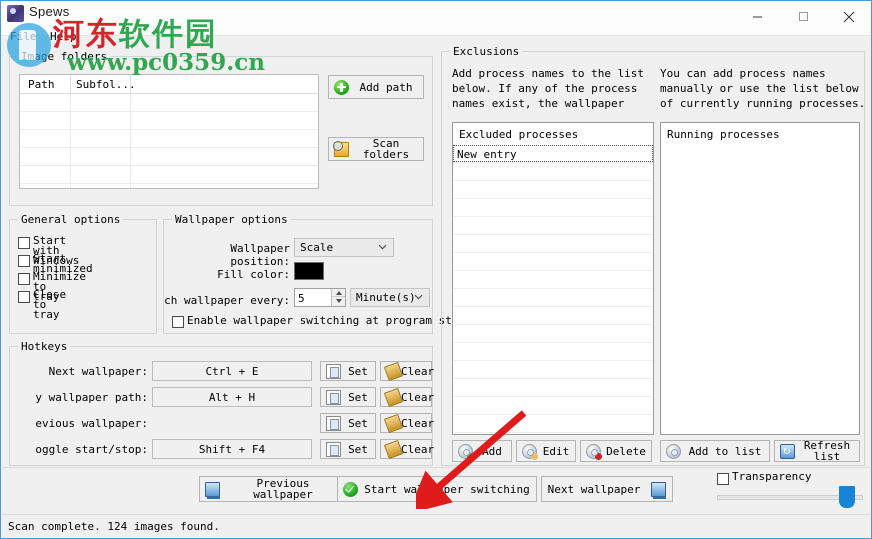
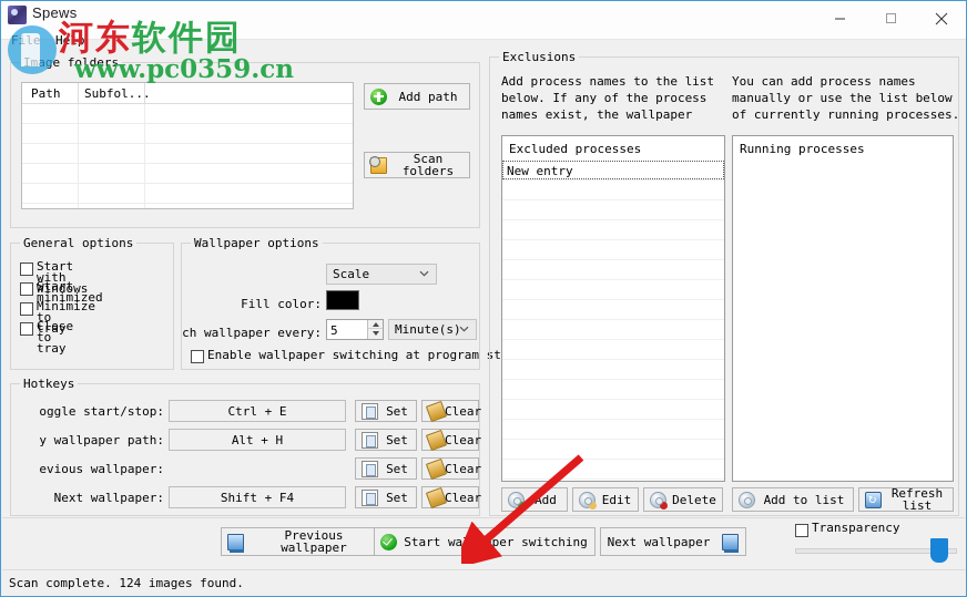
  Spews
  File
  Help
  Image folders
  Path
  Subfol...
  Add path
  Scan folders
  General options
  Start with
  Windows
  Start
  minimized
  Minimize to
  tray
  Close to tray
  Wallpaper options
- Wallpaper position:
  Scale
  Fill color:
  ch wallpaper every:
  5
  Minute(s)
  Enable wallpaper switching at program st
  Hotkeys
- Next wallpaper:
+ oggle start/stop:
  Ctrl + E
  Set
  Clear
  y wallpaper path:
  Alt + H
  Set
  Clear
  evious wallpaper:
  Set
  Clear
- oggle start/stop:
+ Next wallpaper:
  Shift + F4
  Set
  Clear
  Exclusions
  Add process names to the list
  below. If any of the process
  names exist, the wallpaper
  You can add process names
  manually or use the list below
  of currently running processes.
  Excluded processes
  New entry
  Running processes
  Edit
  Delete
  Add to list
  Refresh
  list
  Previous
  wallpaper
  Start wallper switching
  Next wallpaper
  Transparency
  Scan complete. 124 images found.
  河东软件园
  www.pc0359.cn
